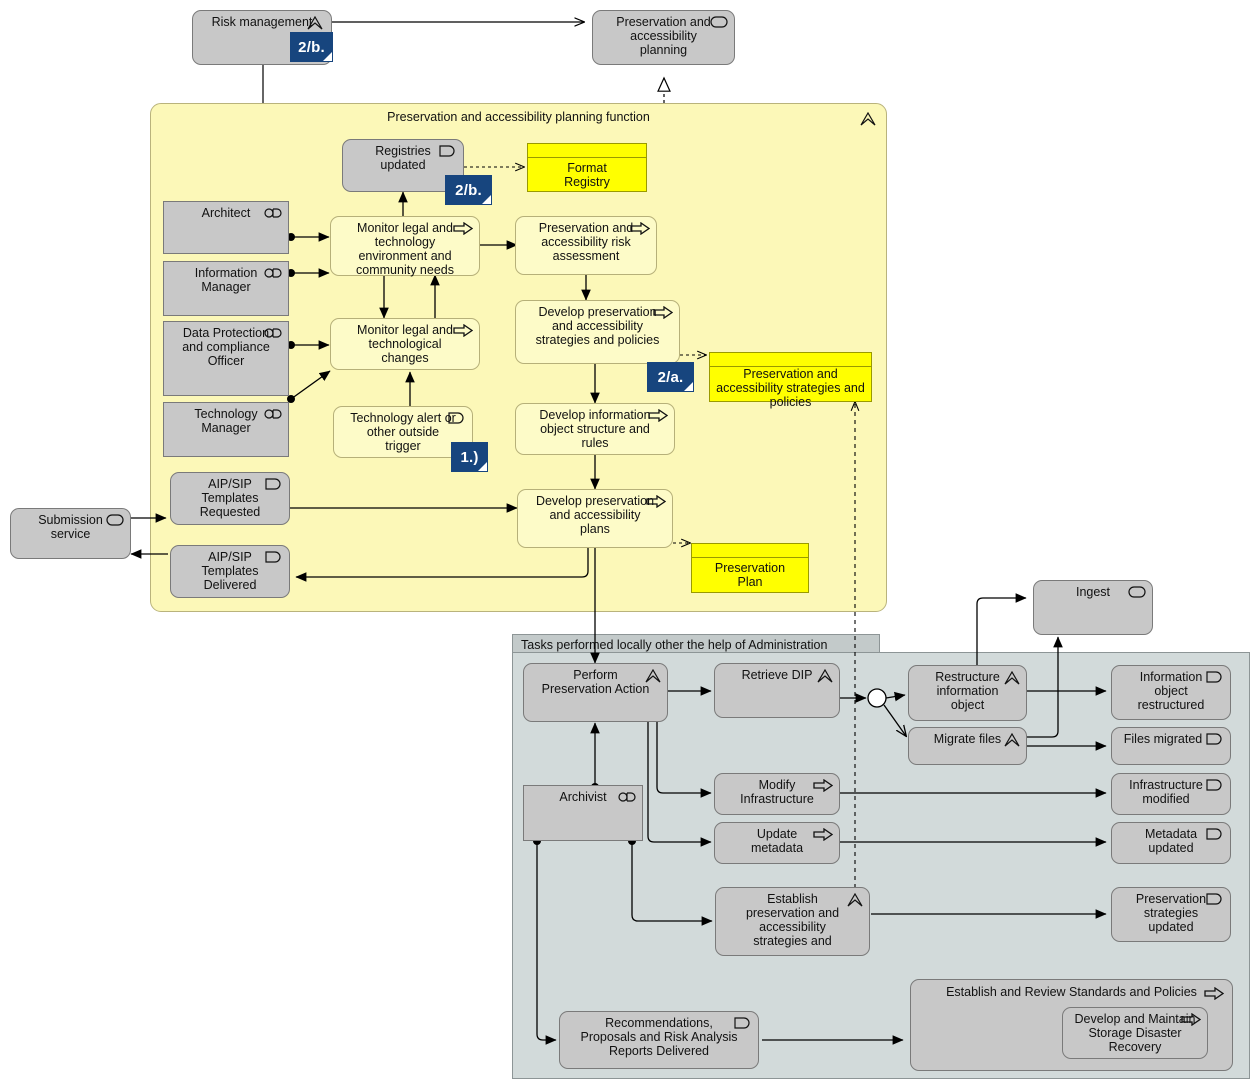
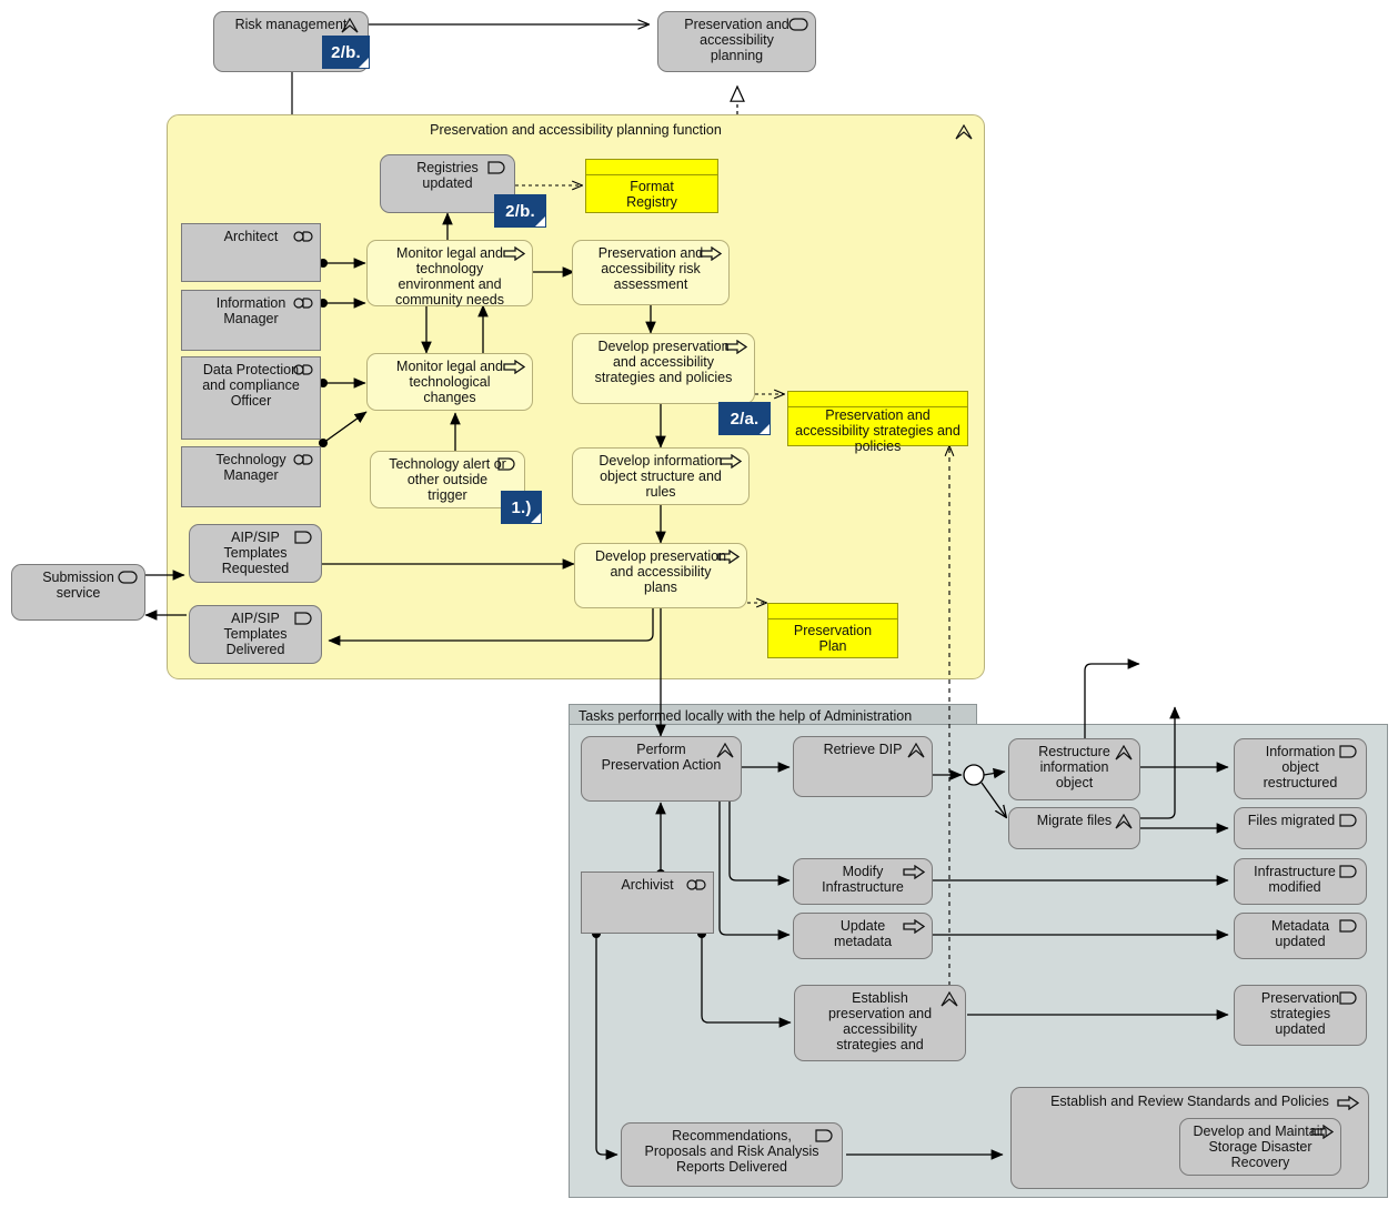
  Preservation and accessibility planning function
- Tasks performed locally other the help of Administration
+ Tasks performed locally with the help of Administration
  Risk management
  Preservation and accessibility planning
  2/b.
  Registries updated
  Format Registry
  2/b.
  Architect
  Information Manager
  Data Protectio and compliance Officer
  Technology Manager
  Monitor legal and technology environment and community needs
  Monitor legal and technological changes
  Technology alert or other outside trigger
  1.)
  Preservation and accessibility risk assessment
  Develop preservation and accessibility strategies and policies
  Develop information object structure and rules
  Develop preservation and accessibility plans
  Preservation and accessibility strategies and policies
  2/a.
  Preservation Plan
  AIP/SIP Templates Requested
  AIP/SIP Templates Delivered
  Submission service
- Ingest
  Perform Preservation Action
  Retrieve DIP
  Archivist
  Modify Infrastructure
  Update metadata
  Restructure information object
  Migrate files
  Information object restructured
  Files migrated
  Infrastructure modified
  Metadata updated
  Establish preservation and accessibility strategies and
  Preservation strategies updated
  Recommendations, Proposals and Risk Analysis Reports Delivered
  Establish and Review Standards and Policies
  Develop and Maintin Storage Disaster Recovery
